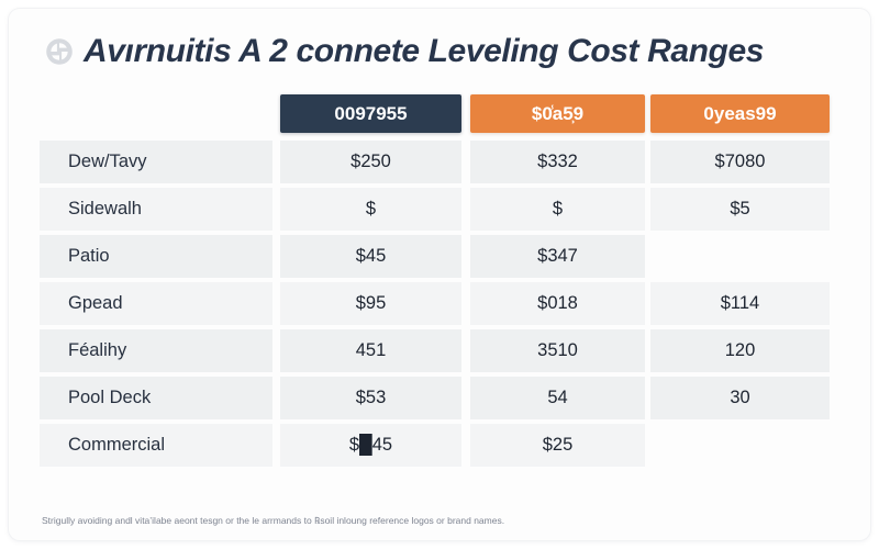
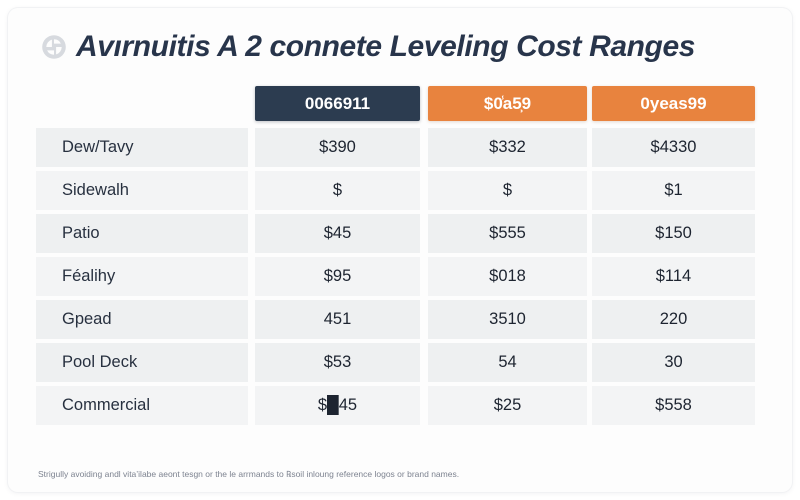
  Avırnuitis A 2 connete Leveling Cost Ranges
- 0097955
+ 0066911
  $0̾a5̹9
  0yeaѕ99
  Dew/Tavy
- $250
+ $390
  $332
- $7080
+ $4330
  Sidewalh
  $
  $
- $5
+ $1
  Patio
  $45
- $347
+ $555
+ $150
- Gpead
+ Féalihy
  $95
  $018
  $114
- Féalihy
+ Gpead
  451
  3510
- 120
+ 220
  Pool Deck
  $53
  54
  30
  Commercial
  $█45
  $25
+ $558
  Strigully avoiding andl vita’ilabe aeont tesgn or the le arrmands to ℞soil inloung reference logos or brand names.
